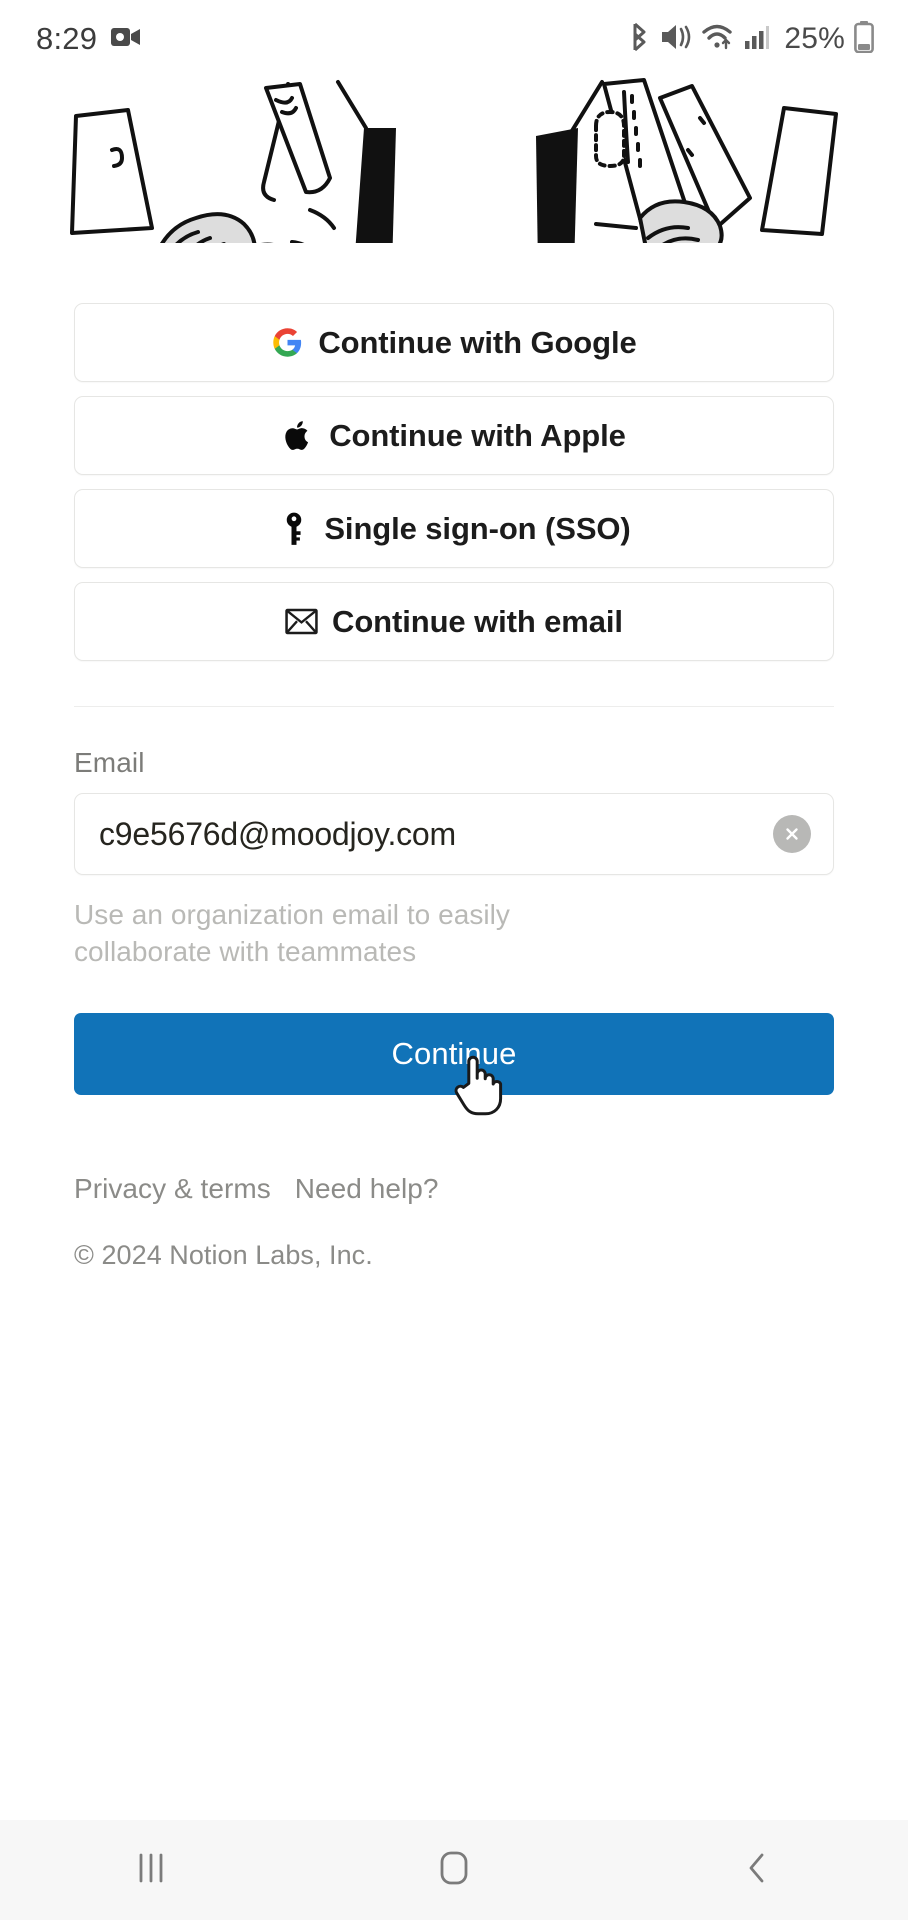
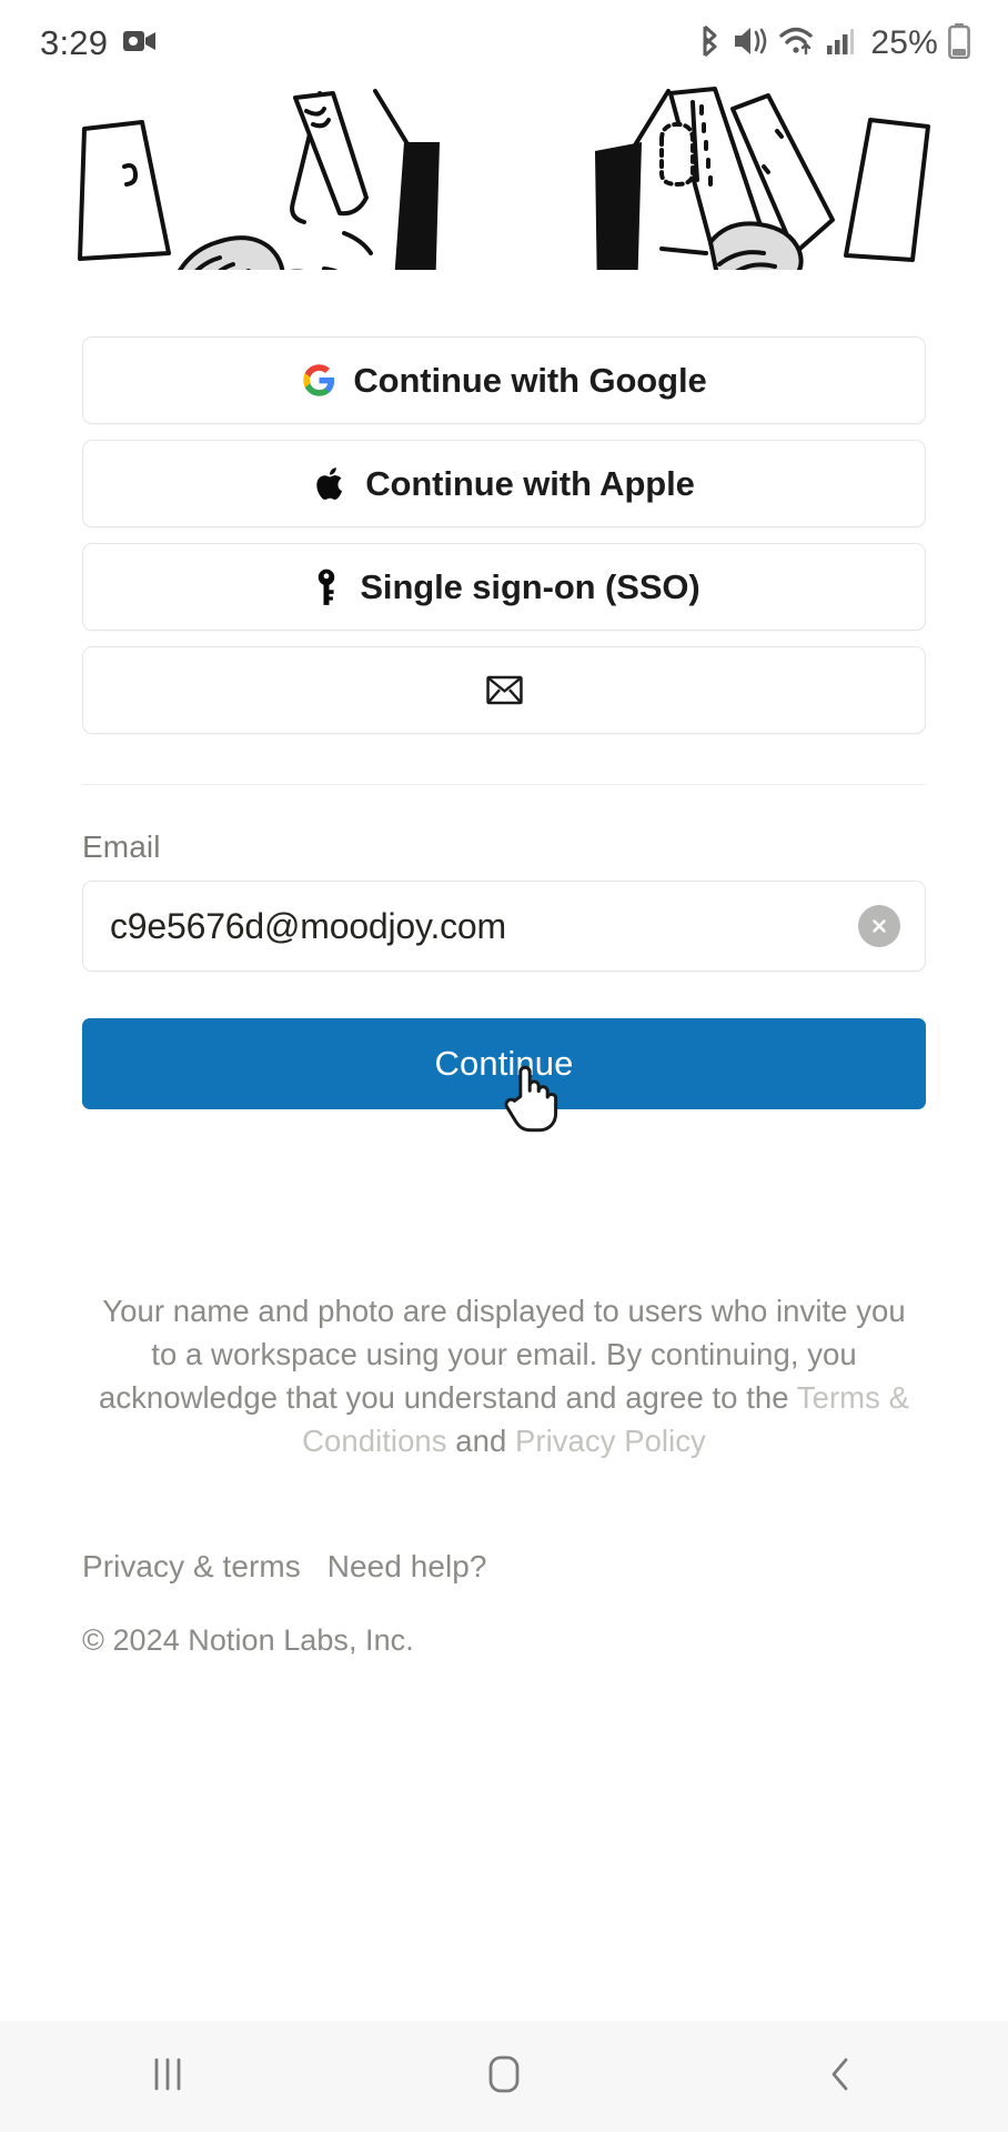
- 8:29
+ 3:29
  25%
  Continue with Google
  Continue with Apple
  Single sign-on (SSO)
- Continue with email
  Email
  c9e5676d@moodjoy.com
- Use an organization email to easily collaborate with teammates
  Continue
+ Your name and photo are displayed to users who invite you to a workspace using your email. By continuing, you acknowledge that you understand and agree to the Terms & Conditions and Privacy Policy
  Privacy & terms
  Need help?
  © 2024 Notion Labs, Inc.
